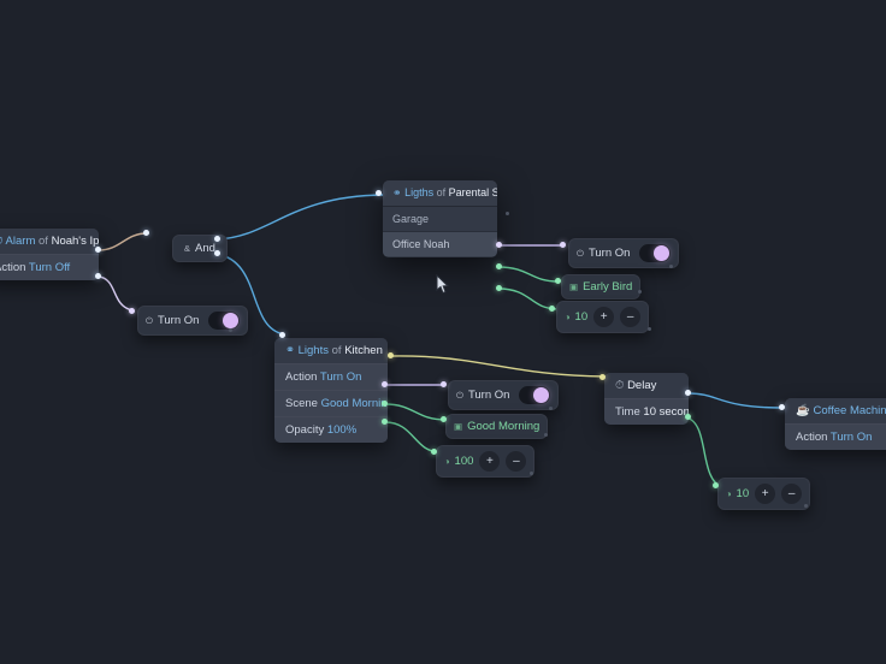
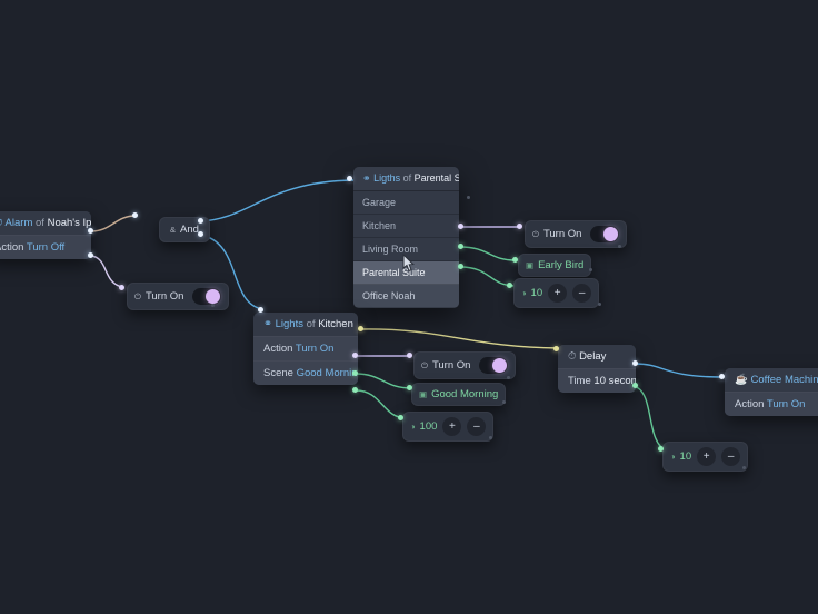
  Alarm of Noah's Ip
  ction Turn Off
  &
  And
  ⏻
  Turn On
  ⚭ Ligths of Parental S
  Garage
+ Kitchen
+ Living Room
+ Parental Suite
  Office Noah
  ⏻
  Turn On
  ▣
  Early Bird
  ◑
  10
  +
  –
  ⚭ Lights of Kitchen
  Action Turn On
  Scene Good Morni
- Opacity 100%
  ⏻
  Turn On
  ▣
  Good Morning
  ◑
  100
  +
  –
  ⏱ Delay
  Time 10 secon
  ☕ Coffee Machin
  Action Turn On
  ◑
  10
  +
  –
